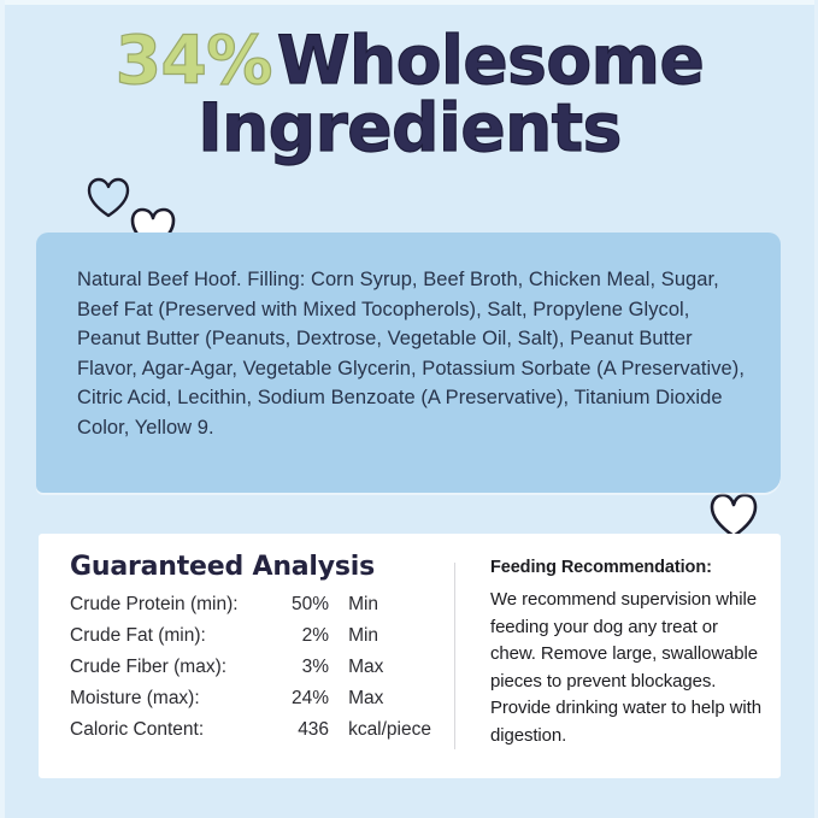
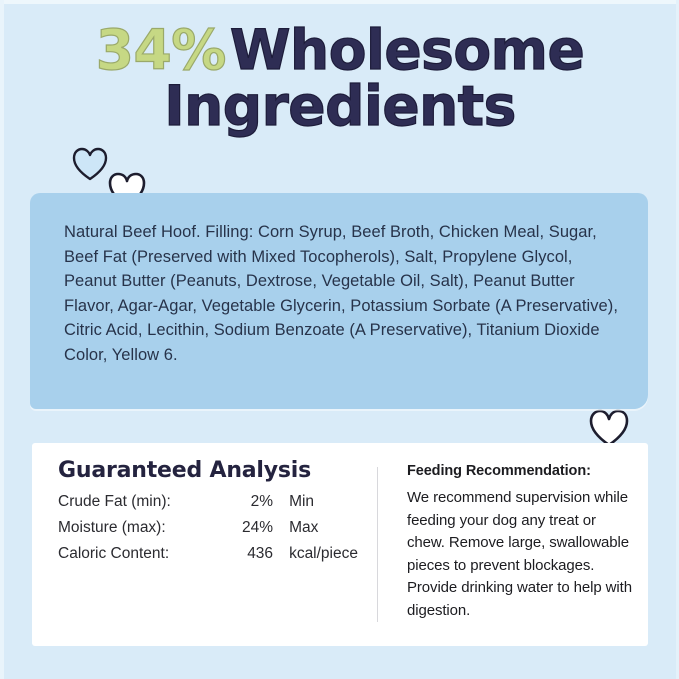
  34%Wholesome
  Ingredients
- Natural Beef Hoof. Filling: Corn Syrup, Beef Broth, Chicken Meal, Sugar, Beef Fat (Preserved with Mixed Tocopherols), Salt, Propylene Glycol, Peanut Butter (Peanuts, Dextrose, Vegetable Oil, Salt), Peanut Butter Flavor, Agar-Agar, Vegetable Glycerin, Potassium Sorbate (A Preservative), Citric Acid, Lecithin, Sodium Benzoate (A Preservative), Titanium Dioxide Color, Yellow 9.
+ Natural Beef Hoof. Filling: Corn Syrup, Beef Broth, Chicken Meal, Sugar, Beef Fat (Preserved with Mixed Tocopherols), Salt, Propylene Glycol, Peanut Butter (Peanuts, Dextrose, Vegetable Oil, Salt), Peanut Butter Flavor, Agar-Agar, Vegetable Glycerin, Potassium Sorbate (A Preservative), Citric Acid, Lecithin, Sodium Benzoate (A Preservative), Titanium Dioxide Color, Yellow 6.
  Guaranteed Analysis
- Crude Protein (min):	50%	Min
  Crude Fat (min):	2%	Min
- Crude Fiber (max):	3%	Max
  Moisture (max):	24%	Max
  Caloric Content:	436	kcal/piece
  Feeding Recommendation:
  We recommend supervision while feeding your dog any treat or chew. Remove large, swallowable pieces to prevent blockages. Provide drinking water to help with digestion.
